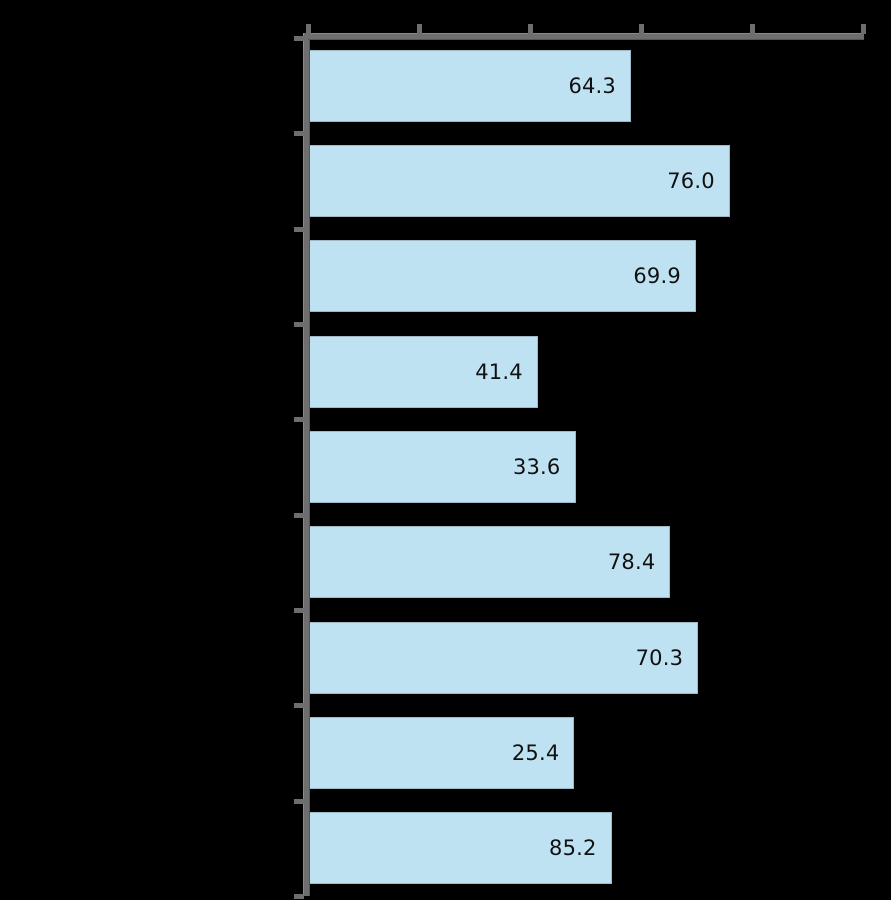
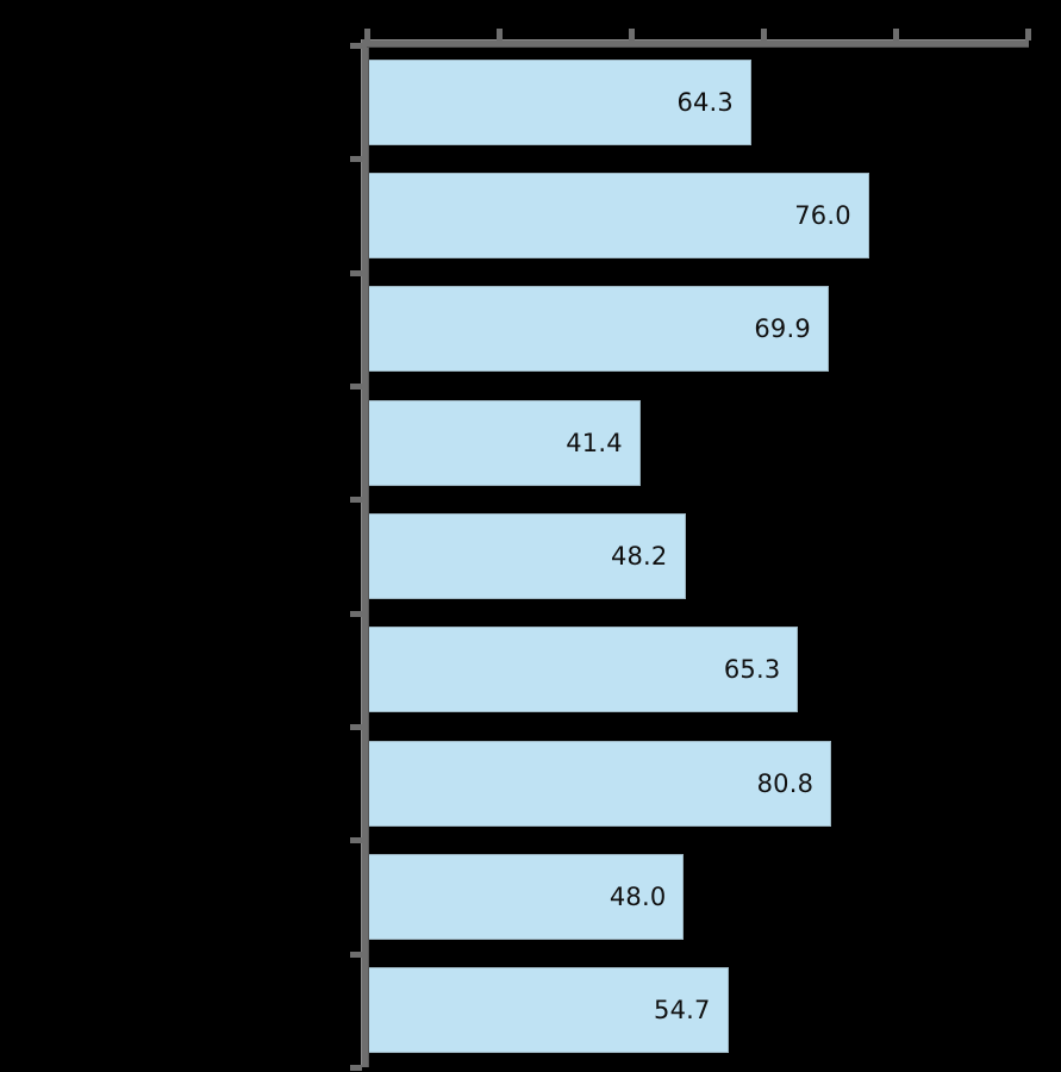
  64.3
  76.0
  69.9
  41.4
- 33.6
+ 48.2
- 78.4
+ 65.3
- 70.3
+ 80.8
- 25.4
+ 48.0
- 85.2
+ 54.7
